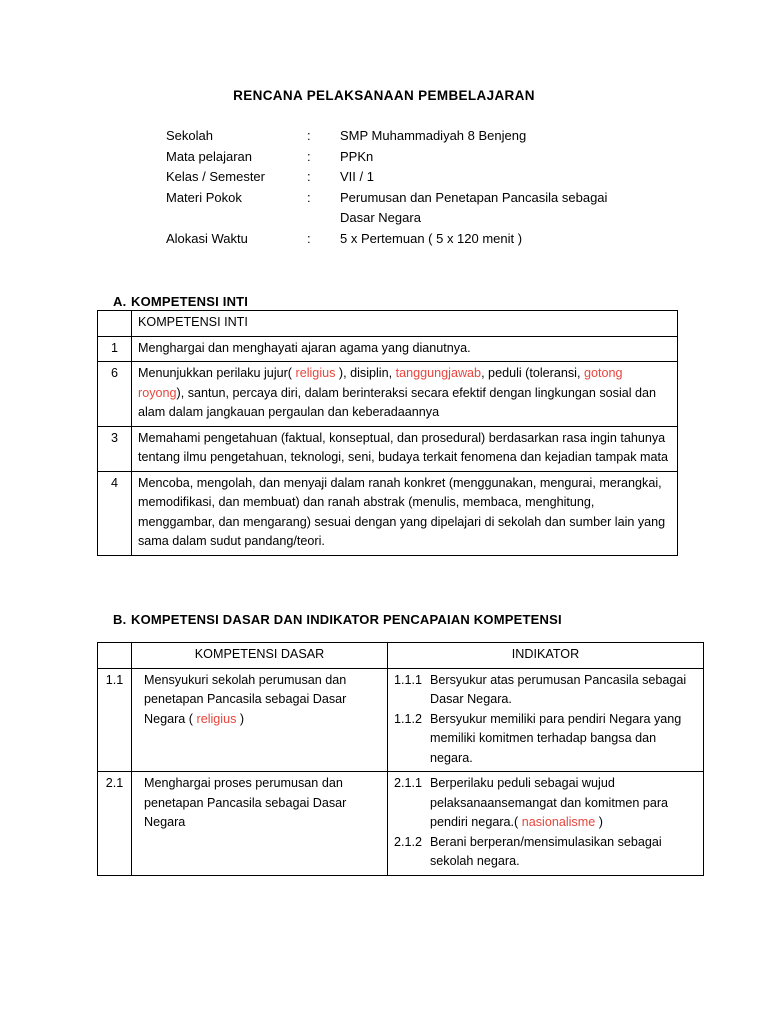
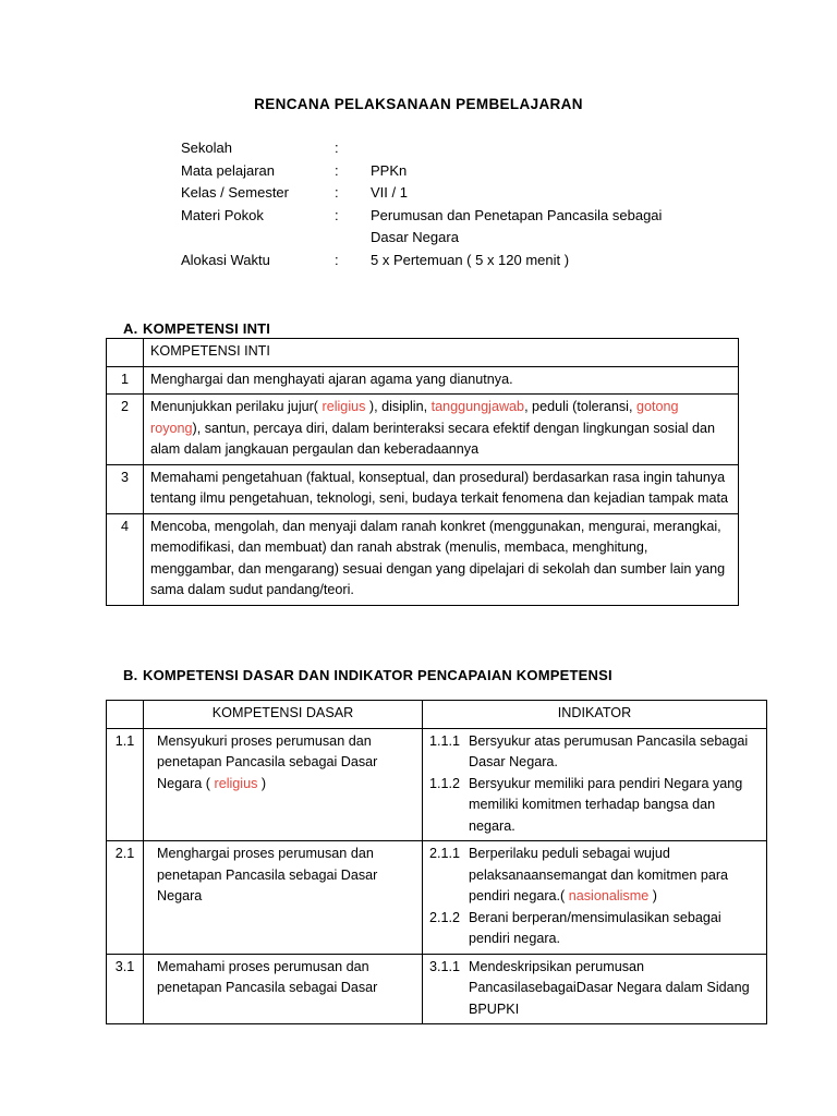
  RENCANA PELAKSANAAN PEMBELAJARAN
  Sekolah
  :
- SMP Muhammadiyah 8 Benjeng
  Mata pelajaran
  :
  PPKn
  Kelas / Semester
  :
  VII / 1
  Materi Pokok
  :
  Perumusan dan Penetapan Pancasila sebagai
  Dasar Negara
  Alokasi Waktu
  :
  5 x Pertemuan ( 5 x 120 menit )
  A. KOMPETENSI INTI
  	KOMPETENSI INTI
  1	Menghargai dan menghayati ajaran agama yang dianutnya.
- 6	Menunjukkan perilaku jujur( religius ), disiplin, tanggungjawab, peduli (toleransi, gotong royong), santun, percaya diri, dalam berinteraksi secara efektif dengan lingkungan sosial dan alam dalam jangkauan pergaulan dan keberadaannya
+ 2	Menunjukkan perilaku jujur( religius ), disiplin, tanggungjawab, peduli (toleransi, gotong royong), santun, percaya diri, dalam berinteraksi secara efektif dengan lingkungan sosial dan alam dalam jangkauan pergaulan dan keberadaannya
  3	Memahami pengetahuan (faktual, konseptual, dan prosedural) berdasarkan rasa ingin tahunya tentang ilmu pengetahuan, teknologi, seni, budaya terkait fenomena dan kejadian tampak mata
  4	Mencoba, mengolah, dan menyaji dalam ranah konkret (menggunakan, mengurai, merangkai, memodifikasi, dan membuat) dan ranah abstrak (menulis, membaca, menghitung, menggambar, dan mengarang) sesuai dengan yang dipelajari di sekolah dan sumber lain yang sama dalam sudut pandang/teori.
  B. KOMPETENSI DASAR DAN INDIKATOR PENCAPAIAN KOMPETENSI
  	KOMPETENSI DASAR	INDIKATOR
- 1.1	Mensyukuri sekolah perumusan dan penetapan Pancasila sebagai Dasar Negara ( religius )	1.1.1 Bersyukur atas perumusan Pancasila sebagai Dasar Negara.1.1.2 Bersyukur memiliki para pendiri Negara yang memiliki komitmen terhadap bangsa dan negara.
+ 1.1	Mensyukuri proses perumusan dan penetapan Pancasila sebagai Dasar Negara ( religius )	1.1.1 Bersyukur atas perumusan Pancasila sebagai Dasar Negara.1.1.2 Bersyukur memiliki para pendiri Negara yang memiliki komitmen terhadap bangsa dan negara.
- 2.1	Menghargai proses perumusan dan penetapan Pancasila sebagai Dasar Negara	2.1.1 Berperilaku peduli sebagai wujud pelaksanaansemangat dan komitmen para pendiri negara.( nasionalisme )2.1.2 Berani berperan/mensimulasikan sebagai sekolah negara.
+ 2.1	Menghargai proses perumusan dan penetapan Pancasila sebagai Dasar Negara	2.1.1 Berperilaku peduli sebagai wujud pelaksanaansemangat dan komitmen para pendiri negara.( nasionalisme )2.1.2 Berani berperan/mensimulasikan sebagai pendiri negara.
+ 3.1	Memahami proses perumusan dan penetapan Pancasila sebagai Dasar	3.1.1 Mendeskripsikan perumusan PancasilasebagaiDasar Negara dalam Sidang BPUPKI
